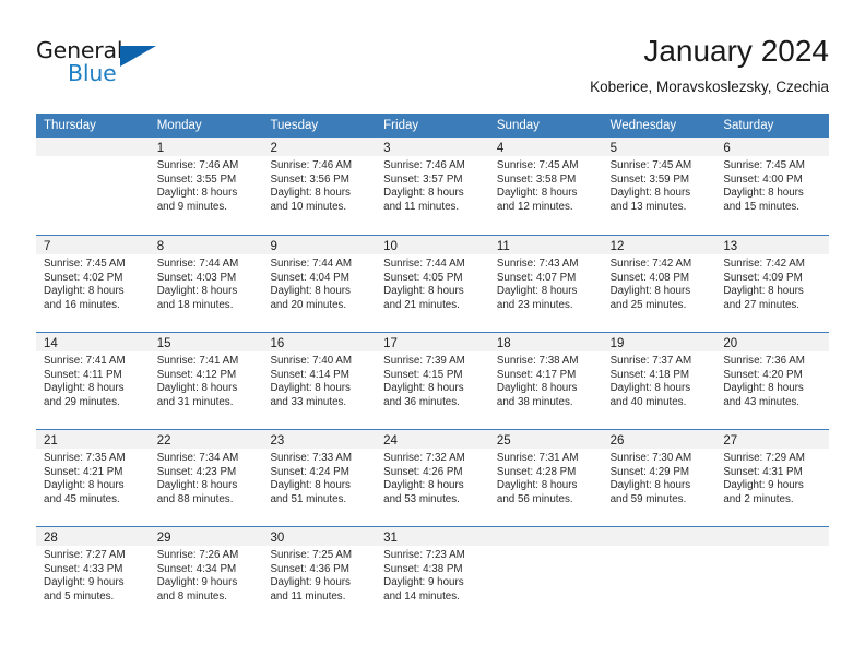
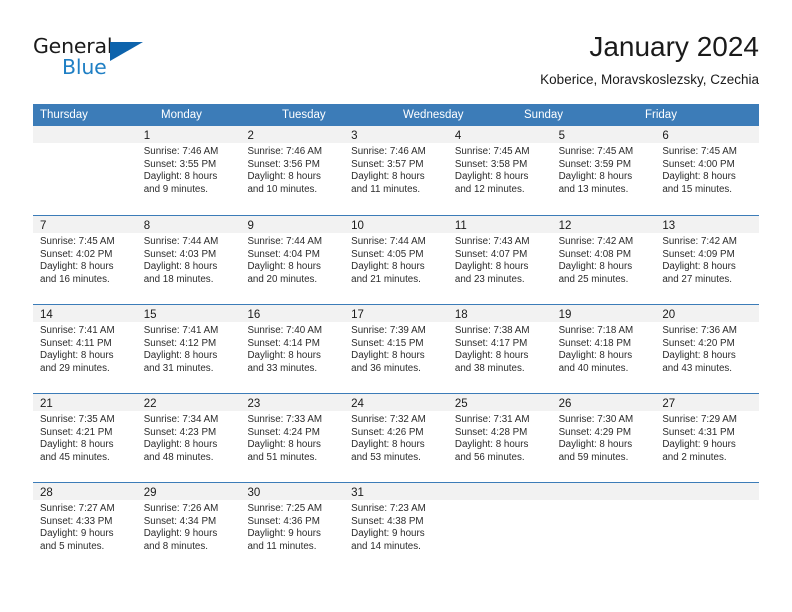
  General
  Blue
  January 2024
  Koberice, Moravskoslezsky, Czechia
  Thursday
  Monday
  Tuesday
- Friday
+ Wednesday
  Sunday
- Wednesday
+ Friday
- Saturday
  1
  Sunrise: 7:46 AM
  Sunset: 3:55 PM
  Daylight: 8 hours
  and 9 minutes.
  2
  Sunrise: 7:46 AM
  Sunset: 3:56 PM
  Daylight: 8 hours
  and 10 minutes.
  3
  Sunrise: 7:46 AM
  Sunset: 3:57 PM
  Daylight: 8 hours
  and 11 minutes.
  4
  Sunrise: 7:45 AM
  Sunset: 3:58 PM
  Daylight: 8 hours
  and 12 minutes.
  5
  Sunrise: 7:45 AM
  Sunset: 3:59 PM
  Daylight: 8 hours
  and 13 minutes.
  6
  Sunrise: 7:45 AM
  Sunset: 4:00 PM
  Daylight: 8 hours
  and 15 minutes.
  7
  Sunrise: 7:45 AM
  Sunset: 4:02 PM
  Daylight: 8 hours
  and 16 minutes.
  8
  Sunrise: 7:44 AM
  Sunset: 4:03 PM
  Daylight: 8 hours
  and 18 minutes.
  9
  Sunrise: 7:44 AM
  Sunset: 4:04 PM
  Daylight: 8 hours
  and 20 minutes.
  10
  Sunrise: 7:44 AM
  Sunset: 4:05 PM
  Daylight: 8 hours
  and 21 minutes.
  11
  Sunrise: 7:43 AM
  Sunset: 4:07 PM
  Daylight: 8 hours
  and 23 minutes.
  12
  Sunrise: 7:42 AM
  Sunset: 4:08 PM
  Daylight: 8 hours
  and 25 minutes.
  13
  Sunrise: 7:42 AM
  Sunset: 4:09 PM
  Daylight: 8 hours
  and 27 minutes.
  14
  Sunrise: 7:41 AM
  Sunset: 4:11 PM
  Daylight: 8 hours
  and 29 minutes.
  15
  Sunrise: 7:41 AM
  Sunset: 4:12 PM
  Daylight: 8 hours
  and 31 minutes.
  16
  Sunrise: 7:40 AM
  Sunset: 4:14 PM
  Daylight: 8 hours
  and 33 minutes.
  17
  Sunrise: 7:39 AM
  Sunset: 4:15 PM
  Daylight: 8 hours
  and 36 minutes.
  18
  Sunrise: 7:38 AM
  Sunset: 4:17 PM
  Daylight: 8 hours
  and 38 minutes.
  19
- Sunrise: 7:37 AM
+ Sunrise: 7:18 AM
  Sunset: 4:18 PM
  Daylight: 8 hours
  and 40 minutes.
  20
  Sunrise: 7:36 AM
  Sunset: 4:20 PM
  Daylight: 8 hours
  and 43 minutes.
  21
  Sunrise: 7:35 AM
  Sunset: 4:21 PM
  Daylight: 8 hours
  and 45 minutes.
  22
  Sunrise: 7:34 AM
  Sunset: 4:23 PM
  Daylight: 8 hours
- and 88 minutes.
+ and 48 minutes.
  23
  Sunrise: 7:33 AM
  Sunset: 4:24 PM
  Daylight: 8 hours
  and 51 minutes.
  24
  Sunrise: 7:32 AM
  Sunset: 4:26 PM
  Daylight: 8 hours
  and 53 minutes.
  25
  Sunrise: 7:31 AM
  Sunset: 4:28 PM
  Daylight: 8 hours
  and 56 minutes.
  26
  Sunrise: 7:30 AM
  Sunset: 4:29 PM
  Daylight: 8 hours
  and 59 minutes.
  27
  Sunrise: 7:29 AM
  Sunset: 4:31 PM
  Daylight: 9 hours
  and 2 minutes.
  28
  Sunrise: 7:27 AM
  Sunset: 4:33 PM
  Daylight: 9 hours
  and 5 minutes.
  29
  Sunrise: 7:26 AM
  Sunset: 4:34 PM
  Daylight: 9 hours
  and 8 minutes.
  30
  Sunrise: 7:25 AM
  Sunset: 4:36 PM
  Daylight: 9 hours
  and 11 minutes.
  31
  Sunrise: 7:23 AM
  Sunset: 4:38 PM
  Daylight: 9 hours
  and 14 minutes.
